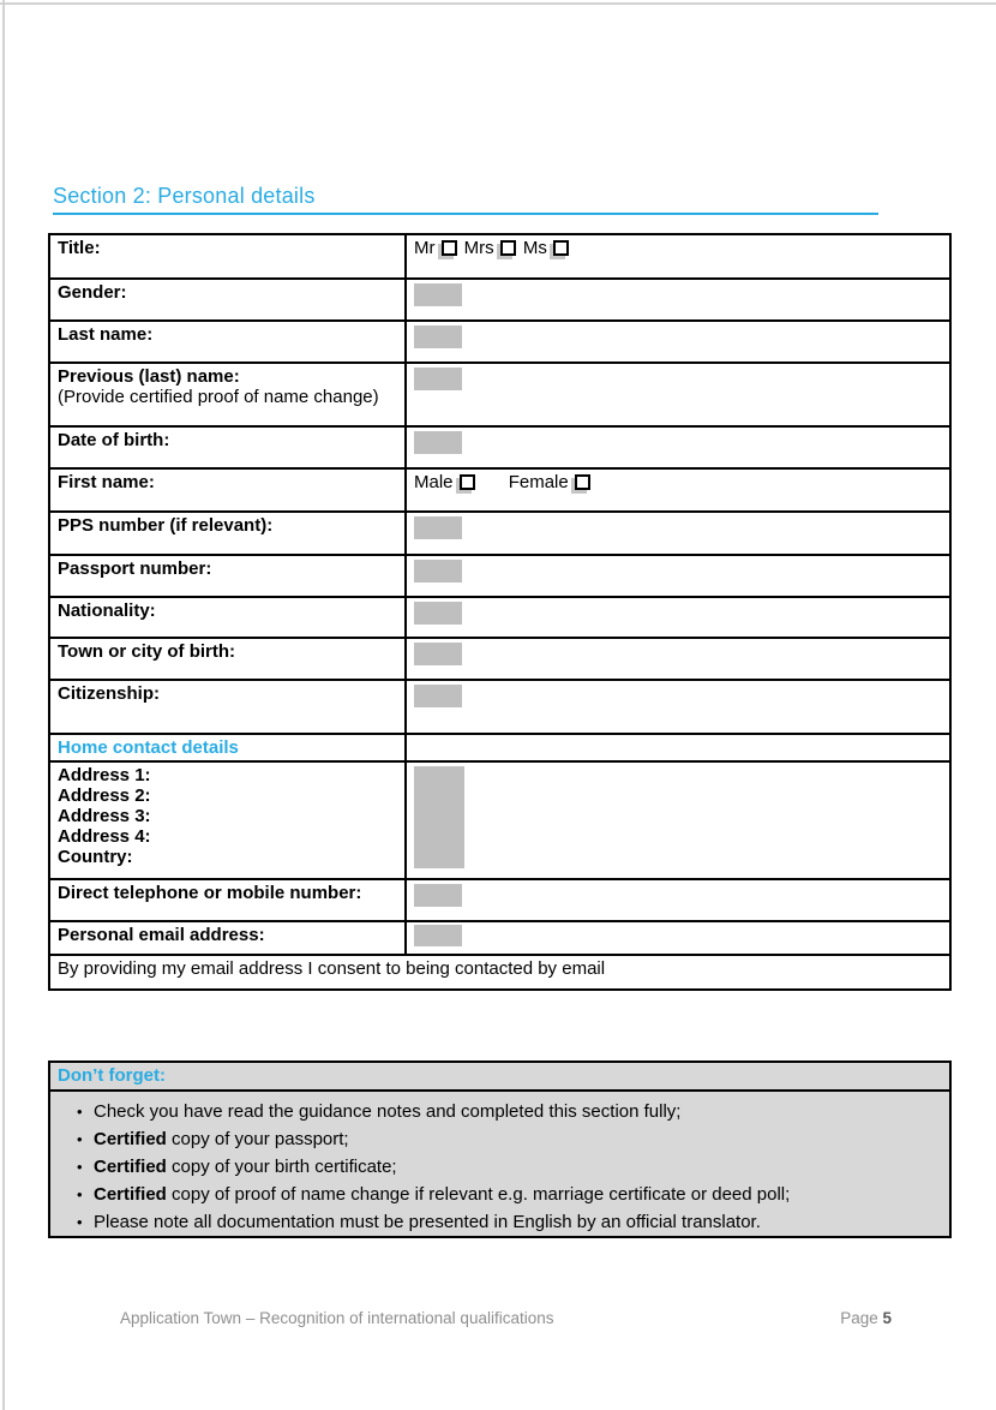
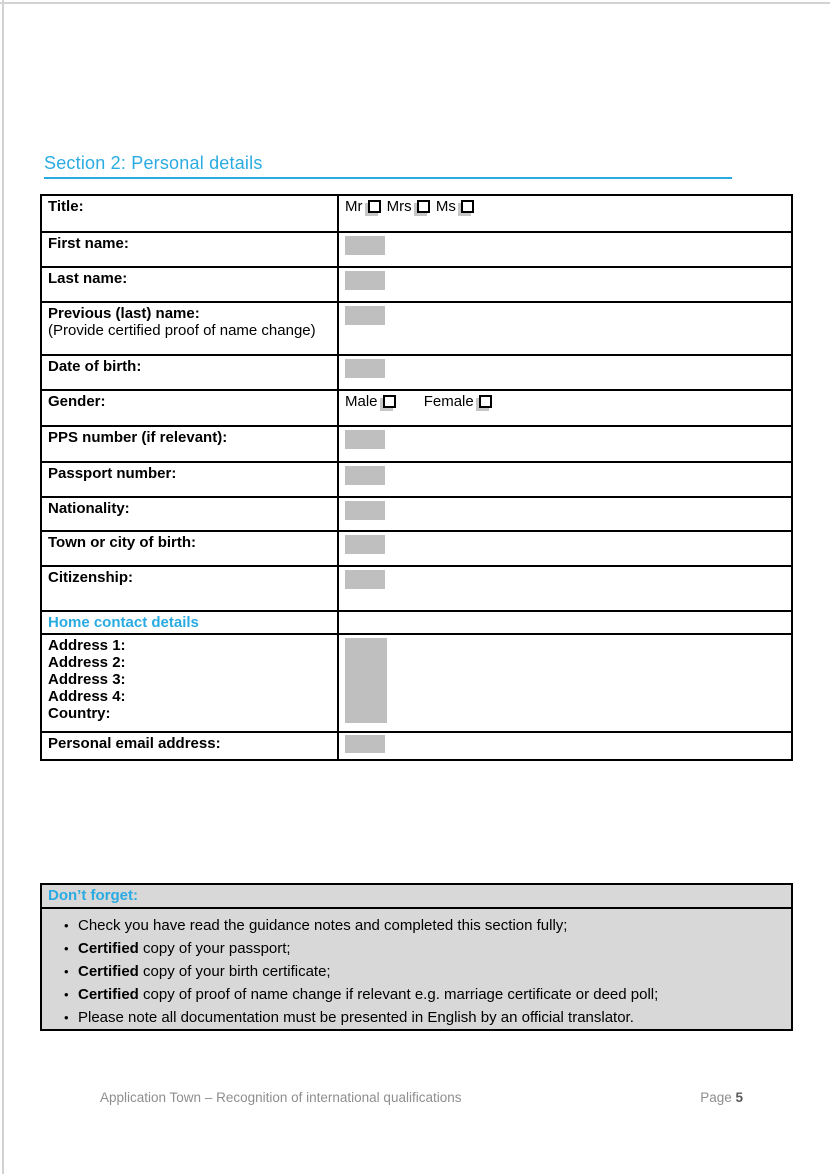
  Section 2: Personal details
  Title:	Mr Mrs Ms
- Gender:
+ First name:
  Last name:
  Previous (last) name: (Provide certified proof of name change)
  Date of birth:
- First name:	Male Female
+ Gender:	Male Female
  PPS number (if relevant):
  Passport number:
  Nationality:
  Town or city of birth:
  Citizenship:
  Home contact details
  Address 1: Address 2: Address 3: Address 4: Country:
- Direct telephone or mobile number:
  Personal email address:
- By providing my email address I consent to being contacted by email
  Don’t forget:
  •
  Check you have read the guidance notes and completed this section fully;
  •
  Certified copy of your passport;
  •
  Certified copy of your birth certificate;
  •
  Certified copy of proof of name change if relevant e.g. marriage certificate or deed poll;
  •
  Please note all documentation must be presented in English by an official translator.
  Application Town – Recognition of international qualifications
  Page 5
